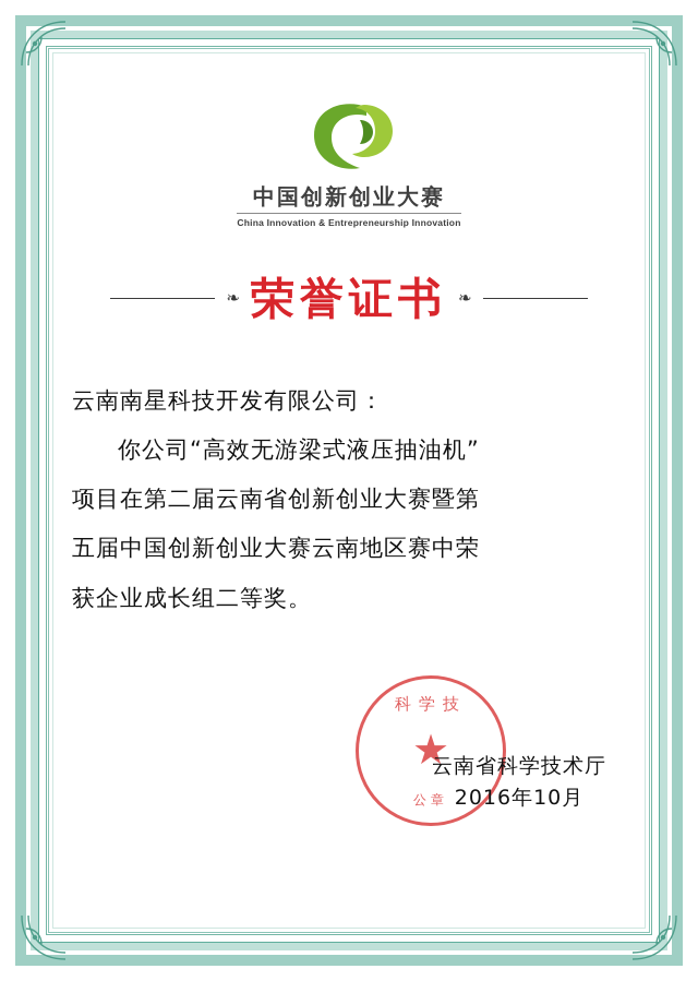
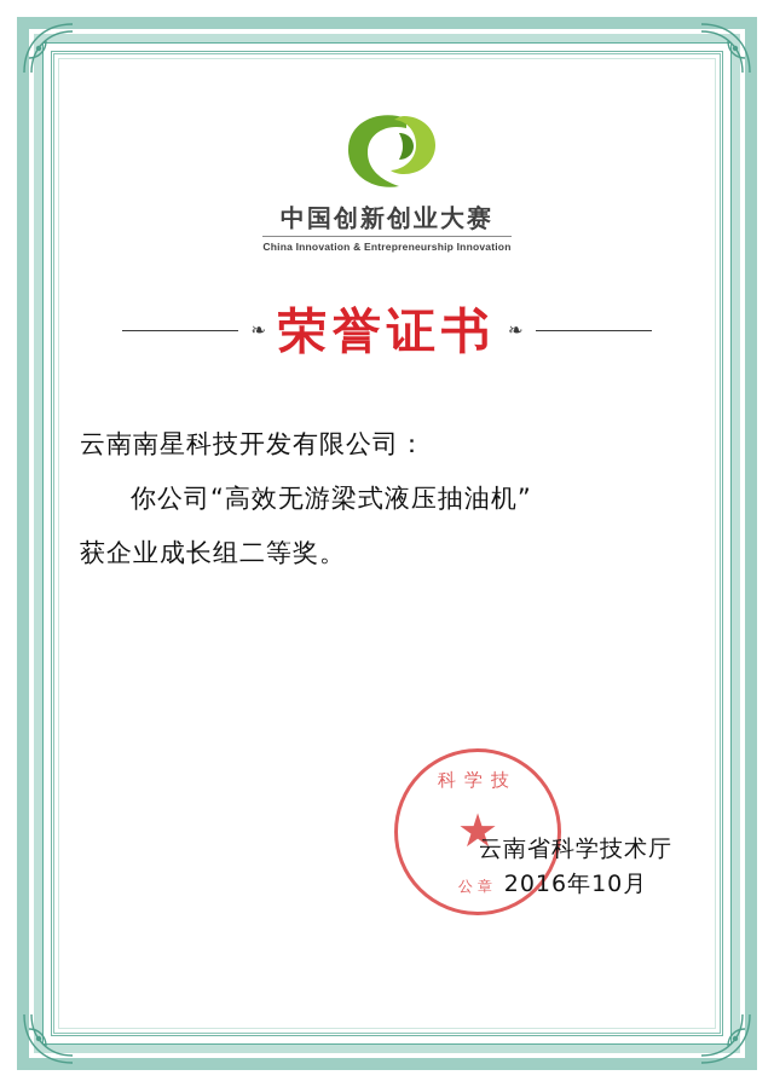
  中国创新创业大赛
  China Innovation & Entrepreneurship Innovation
  ❧
  荣誉证书
  ❧
  云南南星科技开发有限公司：
  你公司“高效无游梁式液压抽油机”
- 项目在第二届云南省创新创业大赛暨第
- 五届中国创新创业大赛云南地区赛中荣
  获企业成长组二等奖。
  科学技
  ★
  公章
  云南省科学技术厅
  2016年10月
